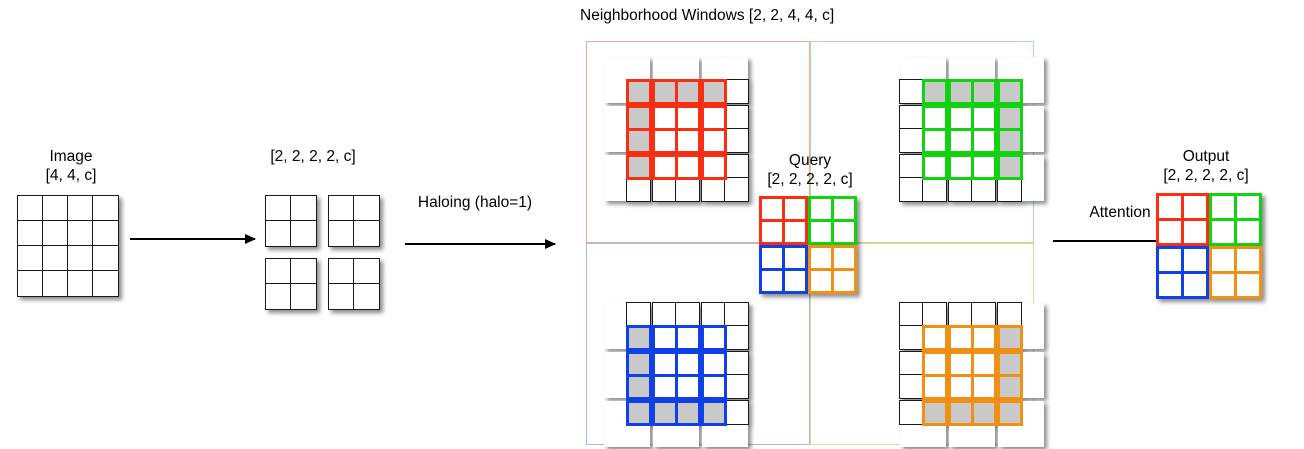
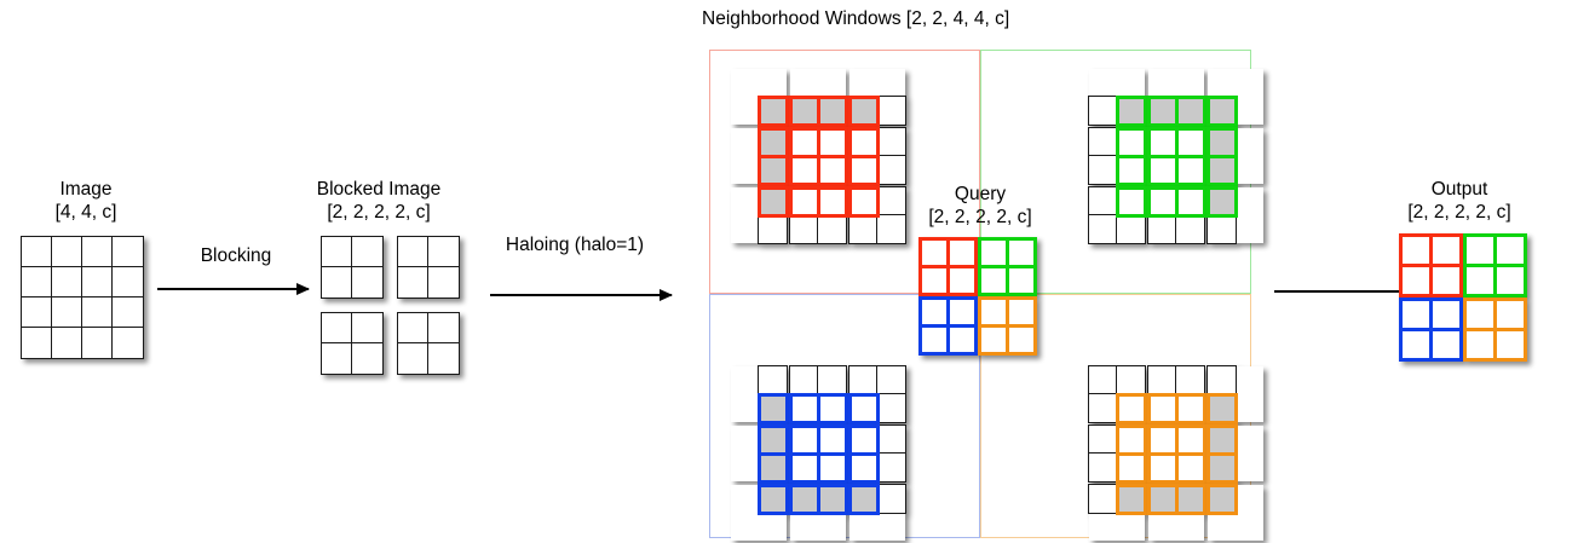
  Image
  [4, 4, c]
+ Blocking
+ Blocked Image
  [2, 2, 2, 2, c]
  Haloing (halo=1)
  Neighborhood Windows [2, 2, 4, 4, c]
  Query
  [2, 2, 2, 2, c]
- Attention
  Output
  [2, 2, 2, 2, c]
